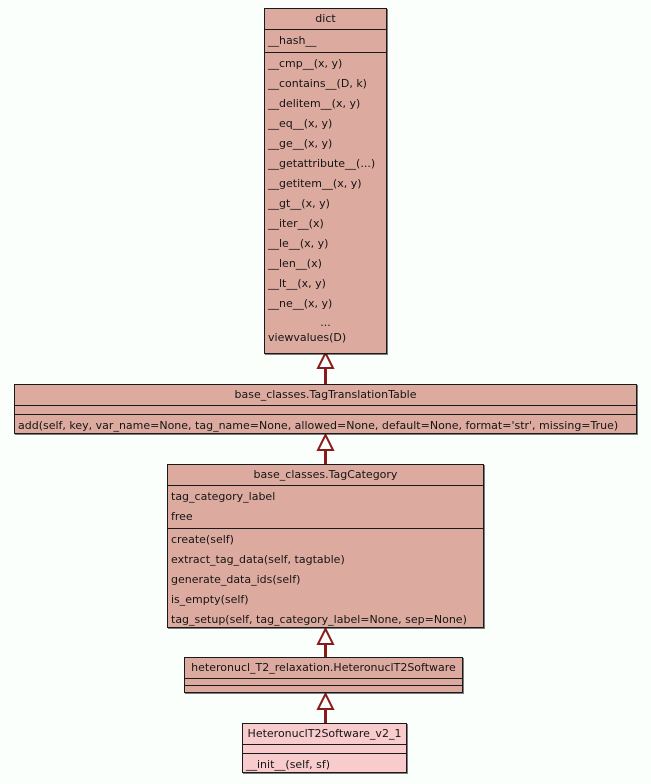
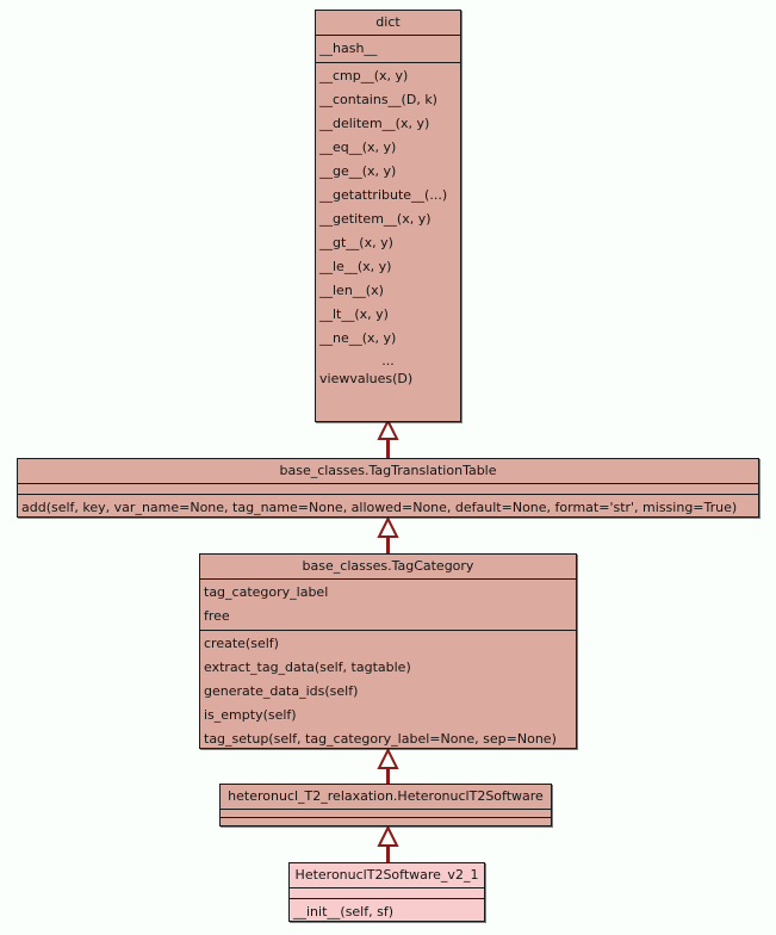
  dict
  __hash__
  __cmp__(x, y)
  __contains__(D, k)
  __delitem__(x, y)
  __eq__(x, y)
  __ge__(x, y)
  __getattribute__(...)
  __getitem__(x, y)
  __gt__(x, y)
- __iter__(x)
  __le__(x, y)
  __len__(x)
  __lt__(x, y)
  __ne__(x, y)
  ...
  viewvalues(D)
  base_classes.TagTranslationTable
  add(self, key, var_name=None, tag_name=None, allowed=None, default=None, format='str', missing=True)
  base_classes.TagCategory
  tag_category_label
  free
  create(self)
  extract_tag_data(self, tagtable)
  generate_data_ids(self)
  is_empty(self)
  tag_setup(self, tag_category_label=None, sep=None)
  heteronucl_T2_relaxation.HeteronuclT2Software
  HeteronuclT2Software_v2_1
  __init__(self, sf)
